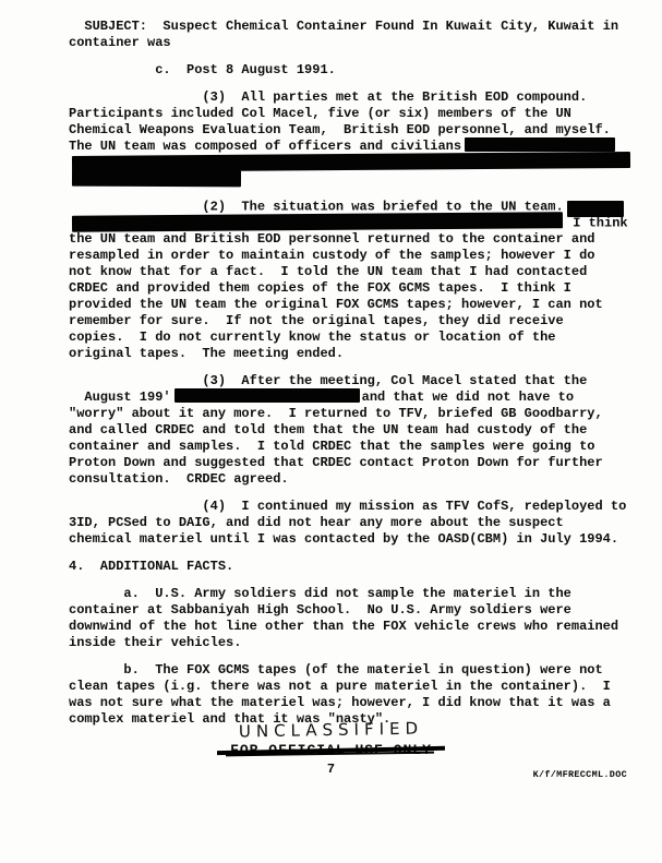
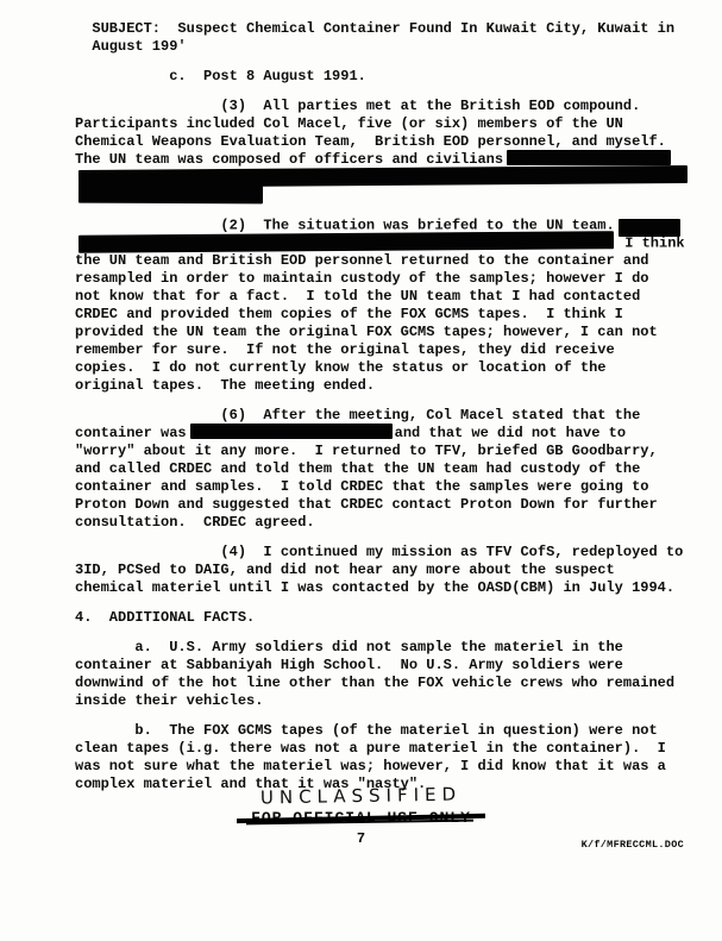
  SUBJECT: Suspect Chemical Container Found In Kuwait City, Kuwait in
- container was
+ August 199'
  c. Post 8 August 1991.
  (3) All parties met at the British EOD compound.
  Participants included Col Macel, five (or six) members of the UN
  Chemical Weapons Evaluation Team, British EOD personnel, and myself.
  The UN team was composed of officers and civilians
  (2) The situation was briefed to the UN team.
  I think
  the UN team and British EOD personnel returned to the container and
  resampled in order to maintain custody of the samples; however I do
  not know that for a fact. I told the UN team that I had contacted
  CRDEC and provided them copies of the FOX GCMS tapes. I think I
  provided the UN team the original FOX GCMS tapes; however, I can not
  remember for sure. If not the original tapes, they did receive
  copies. I do not currently know the status or location of the
  original tapes. The meeting ended.
- (3) After the meeting, Col Macel stated that the
+ (6) After the meeting, Col Macel stated that the
- August 199' and that we did not have to
+ container was and that we did not have to
  "worry" about it any more. I returned to TFV, briefed GB Goodbarry,
  and called CRDEC and told them that the UN team had custody of the
  container and samples. I told CRDEC that the samples were going to
  Proton Down and suggested that CRDEC contact Proton Down for further
  consultation. CRDEC agreed.
  (4) I continued my mission as TFV CofS, redeployed to
  3ID, PCSed to DAIG, and did not hear any more about the suspect
  chemical materiel until I was contacted by the OASD(CBM) in July 1994.
  4. ADDITIONAL FACTS.
  a. U.S. Army soldiers did not sample the materiel in the
  container at Sabbaniyah High School. No U.S. Army soldiers were
  downwind of the hot line other than the FOX vehicle crews who remained
  inside their vehicles.
  b. The FOX GCMS tapes (of the materiel in question) were not
  clean tapes (i.g. there was not a pure materiel in the container). I
  was not sure what the materiel was; however, I did know that it was a
  complex materiel and that it was "nasty".
  UNCLASSIFIED
  FOR OFFICIAL USE ONLY
  7
  K/f/MFRECCML.DOC
